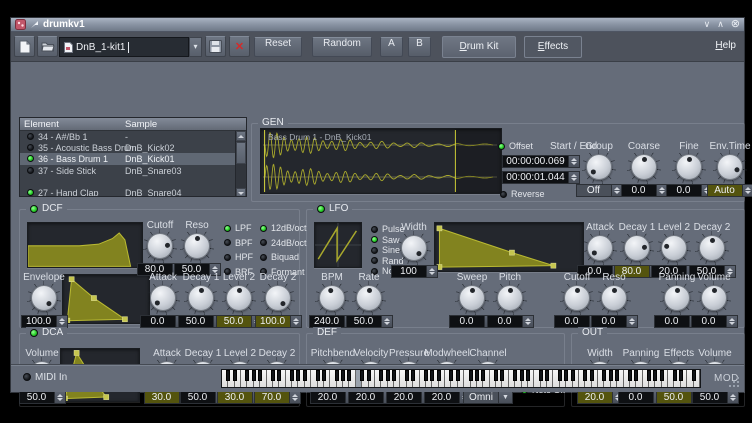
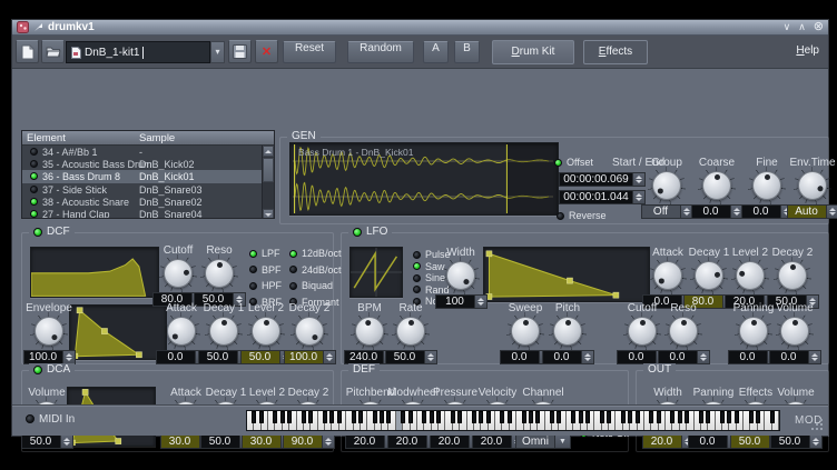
  drumkv1
  ∨
  ∧
  ⊗
  DnB_1-kit1
  ▾
  ✕
  Reset
  Random
  A
  B
  Drum Kit
  Effects
  Help
  Element
  Sample
  34 - A#/Bb 1
  -
  35 - Acoustic Bass Drum
  DnB_Kick02
- 36 - Bass Drum 1
+ 36 - Bass Drum 8
  DnB_Kick01
  37 - Side Stick
  DnB_Snare03
+ 38 - Acoustic Snare
+ DnB_Snare02
  27 - Hand Clap
  DnB_Snare04
  GEN
  Bass Drum 1 - DnB_Kick01
  Offset
  Start / End
  00:00:00.069
  00:00:01.044
  Reverse
  Group
  Off
  Coarse
  0.0
  Fine
  0.0
  Env.Time
  Auto
  DCF
  Cutoff
  80.0
  Reso
  50.0
  LPF
  BPF
  HPF
  BRF
  12dB/oct
  24dB/oct
  Biquad
  Formant
  Envelope
  100.0
  Attack
  0.0
  Decay 1
  50.0
  Level 2
  50.0
  Decay 2
  100.0
  LFO
  Pulse
  Saw
  Sin
  Rand
  Width
  100
  Attack
  0.0
  Decay 1
  80.0
  Level 2
  20.0
  Decay 2
  50.0
  BPM
  240.0
  Rate
  50.0
  Sweep
  0.0
  Pitch
  0.0
  Cutoff
  0.0
  Reso
  0.0
  Panning
  0.0
  Volume
  0.0
  DCA
  Volume
  50.0
  Attack
  30.0
  Decay 1
  50.0
  Level 2
  30.0
  Decay 2
- 70.0
+ 90.0
  DEF
  Pitchbend
  20.0
- Velocity
+ Modwheel
  20.0
  Pressure
  20.0
- Modwheel
+ Velocity
  20.0
  Channel
  Omni
  OUT
  Width
  20.0
  Panning
  0.0
  Effects
  50.0
  Volume
  50.0
  MIDI In
  MOD
